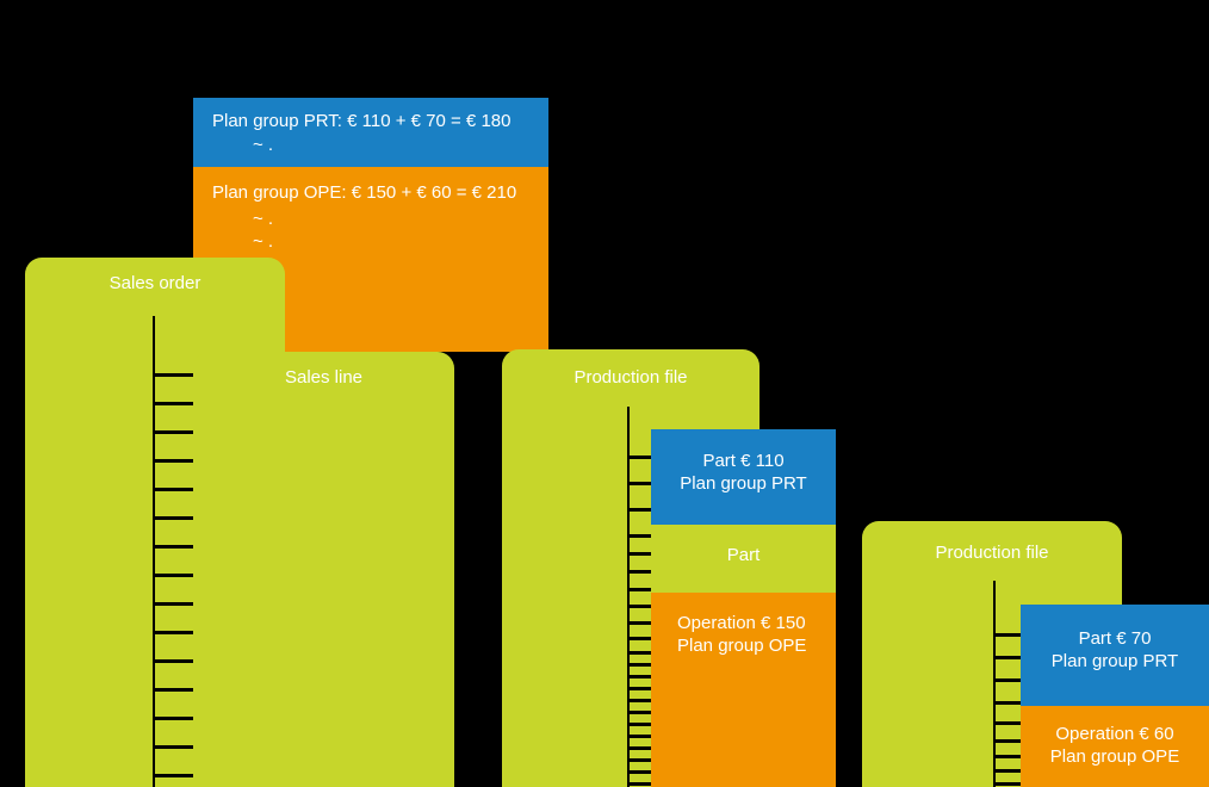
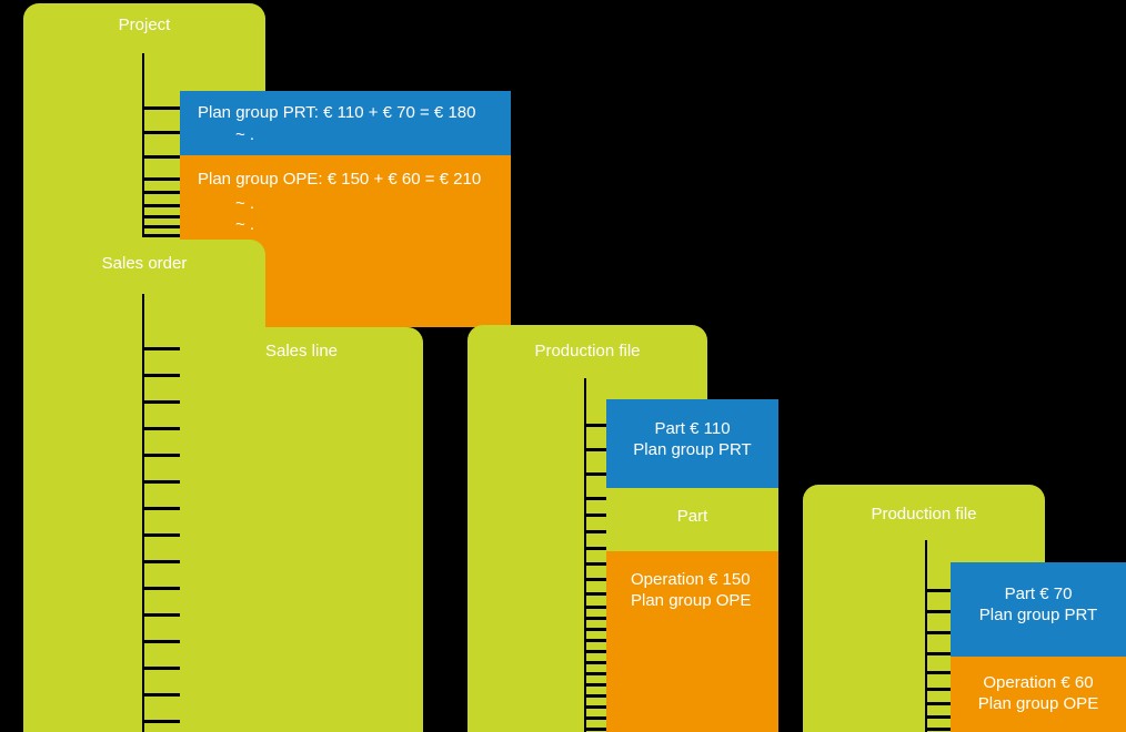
+ Project
  Plan group PRT: € 110 + € 70 = € 180
  ~ .
  Plan group OPE: € 150 + € 60 = € 210
  ~ .
  ~ .
  Sales order
  Sales line
  Production file
  Part € 110
  Plan group PRT
  Part
  Operation € 150
  Plan group OPE
  Production file
  Part € 70
  Plan group PRT
  Operation € 60
  Plan group OPE
